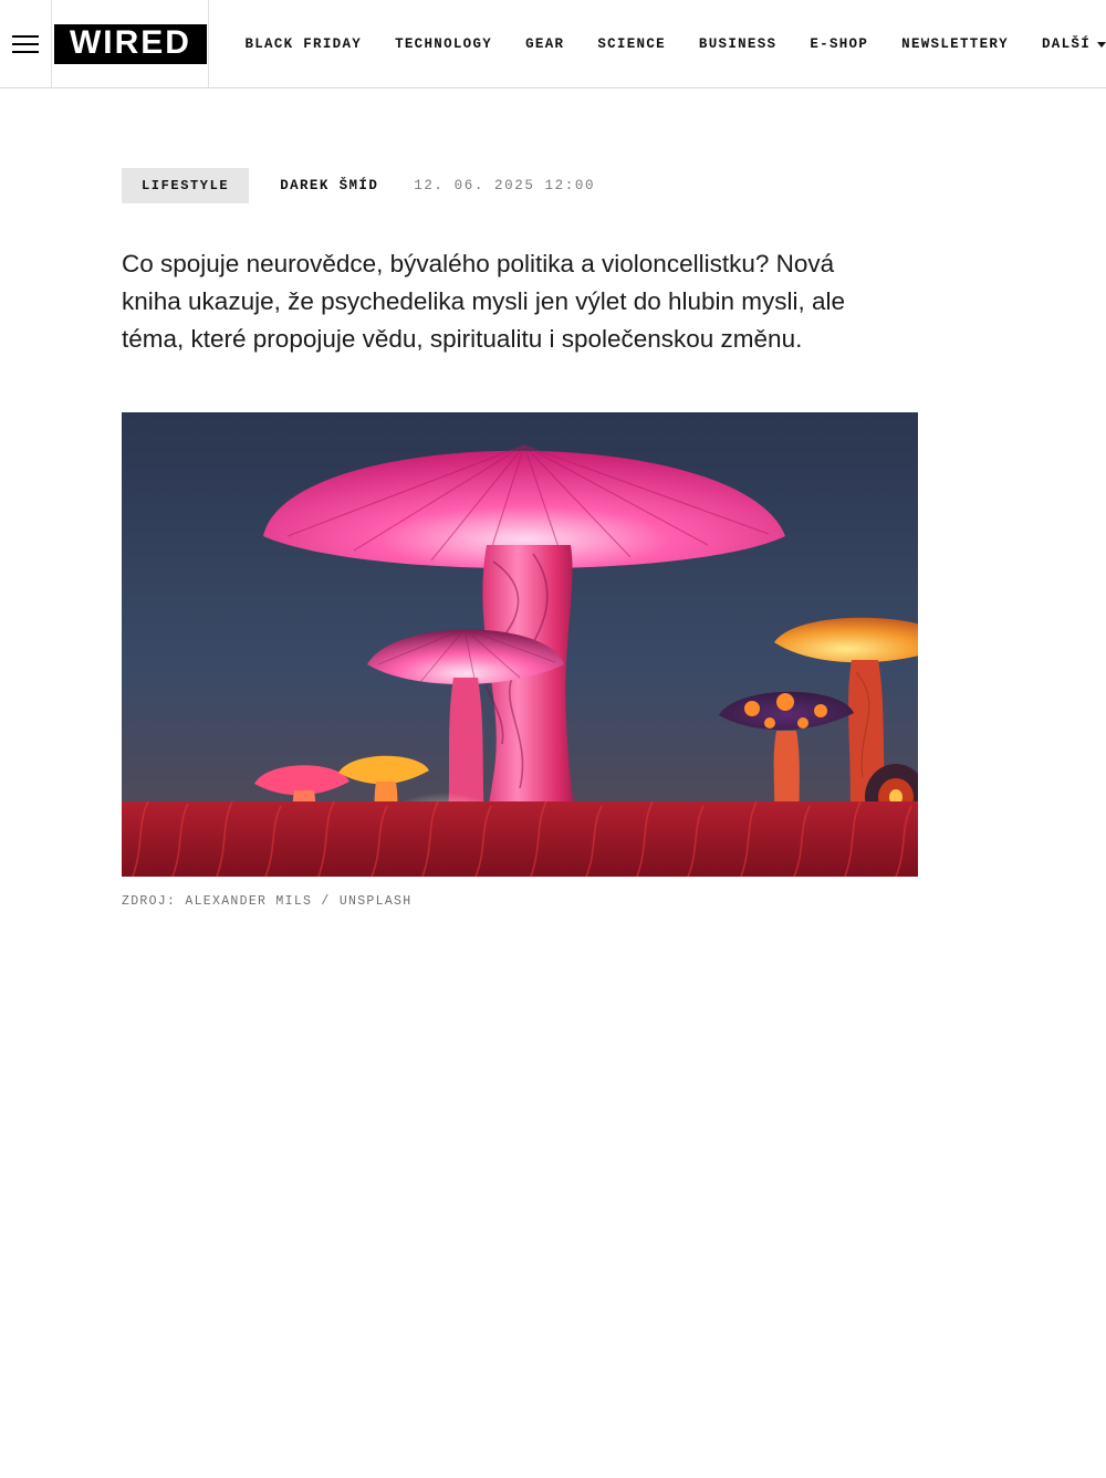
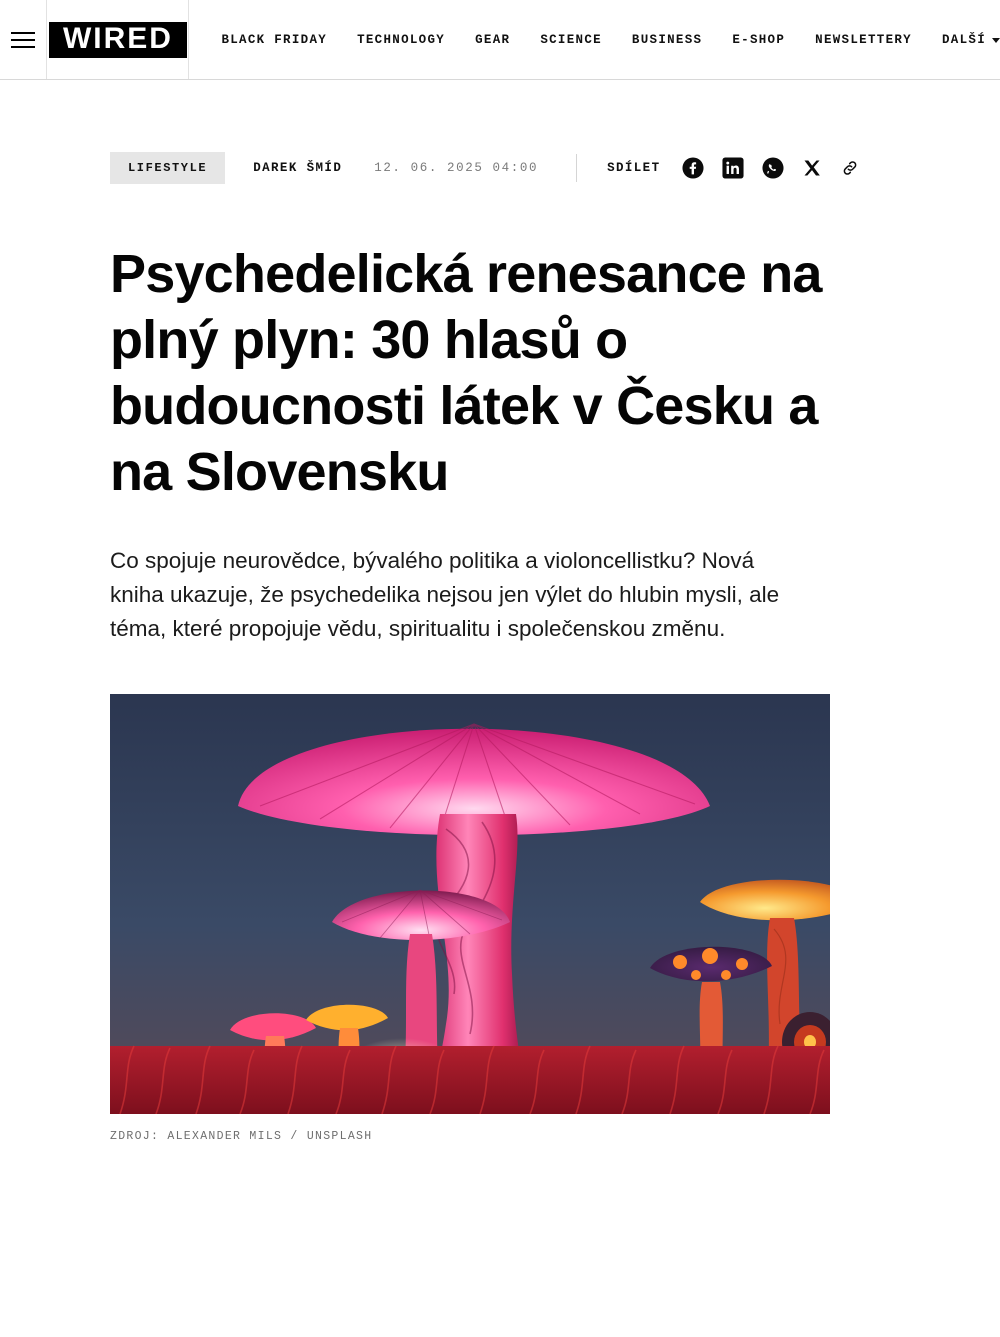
  WIRED
  BLACK FRIDAY
  TECHNOLOGY
  GEAR
  SCIENCE
  BUSINESS
  E-SHOP
  NEWSLETTERY
  DALŠÍ
  LIFESTYLE
  DAREK ŠMÍD
- 12. 06. 2025 12:00
+ 12. 06. 2025 04:00
+ SDÍLET
+ Psychedelická renesance na plný plyn: 30 hlasů o budoucnosti látek v Česku a na Slovensku
- Co spojuje neurovědce, bývalého politika a violoncellistku? Nová kniha ukazuje, že psychedelika mysli jen výlet do hlubin mysli, ale téma, které propojuje vědu, spiritualitu i společenskou změnu.
+ Co spojuje neurovědce, bývalého politika a violoncellistku? Nová kniha ukazuje, že psychedelika nejsou jen výlet do hlubin mysli, ale téma, které propojuje vědu, spiritualitu i společenskou změnu.
  ZDROJ: ALEXANDER MILS / UNSPLASH
